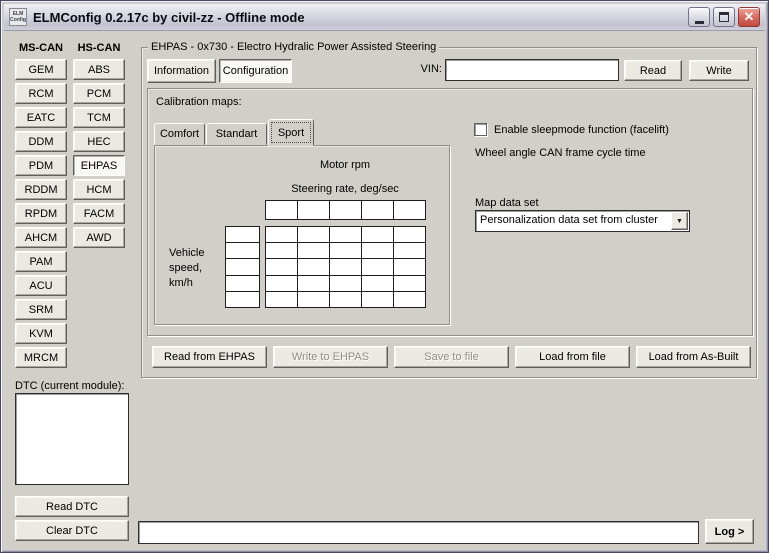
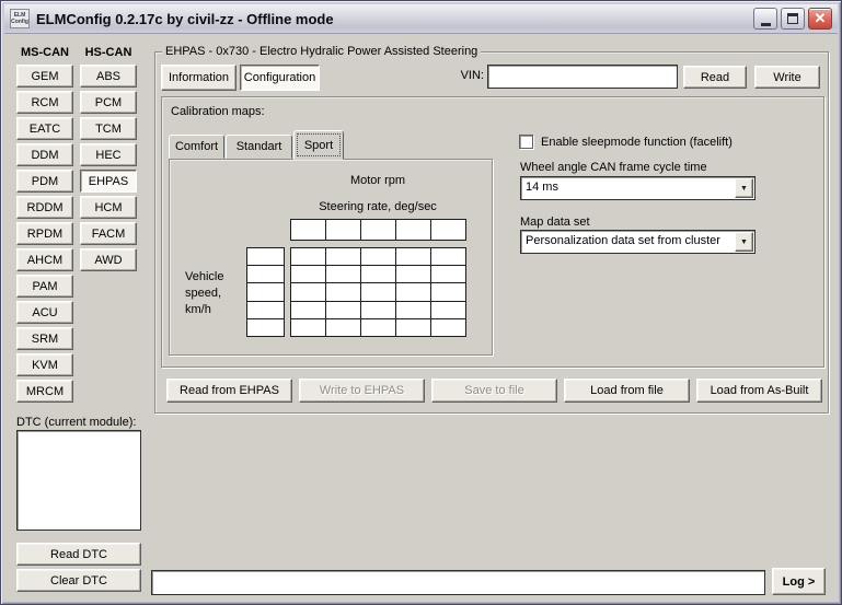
  ELMConfig 0.2.17c by civil-zz - Offline mode
  ✕
  MS-CAN
  HS-CAN
  GEM
  RCM
  EATC
  DDM
  PDM
  RDDM
  RPDM
  AHCM
  PAM
  ACU
  SRM
  KVM
  MRCM
  ABS
  PCM
  TCM
  HEC
  EHPAS
  HCM
  FACM
  AWD
  EHPAS - 0x730 - Electro Hydralic Power Assisted Steering
  Information
  Configuration
  VIN:
  Read
  Write
  Calibration maps:
  Comfort
  Standart
  Sport
  Motor rpm
  Steering rate, deg/sec
  Vehicle
  speed,
  km/h
  Enable sleepmode function (facelift)
  Wheel angle CAN frame cycle time
+ 14 ms
  Map data set
  Personalization data set from cluster
  Read from EHPAS
  Write to EHPAS
  Save to file
  Load from file
  Load from As-Built
  DTC (current module):
  Read DTC
  Clear DTC
  Log >
